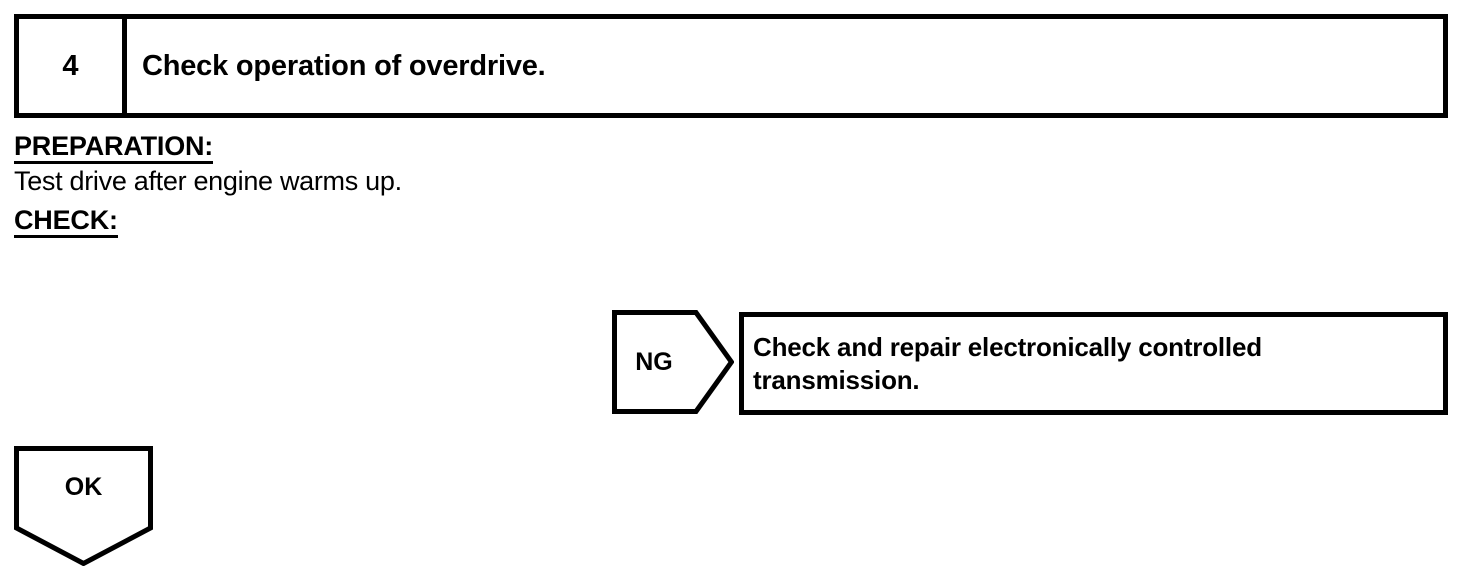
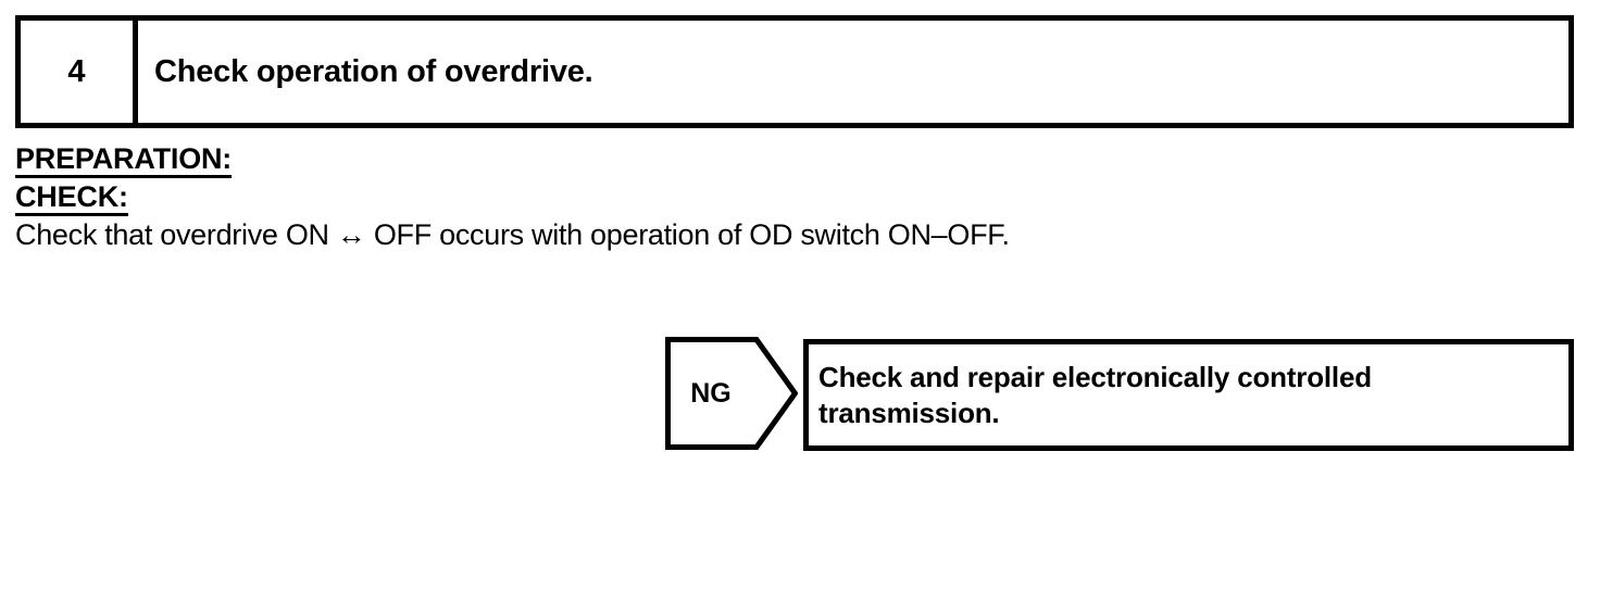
  4
  Check operation of overdrive.
  PREPARATION:
- Test drive after engine warms up.
  CHECK:
+ Check that overdrive ON ↔ OFF occurs with operation of OD switch ON–OFF.
  NG
  Check and repair electronically controlled
  transmission.
- OK
